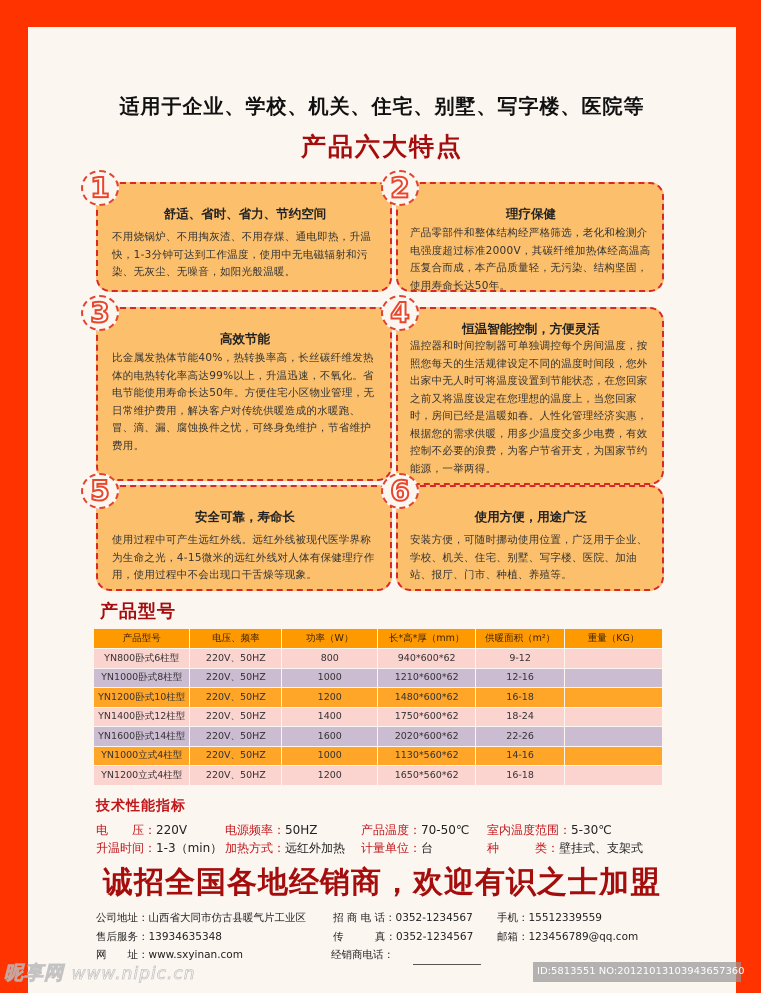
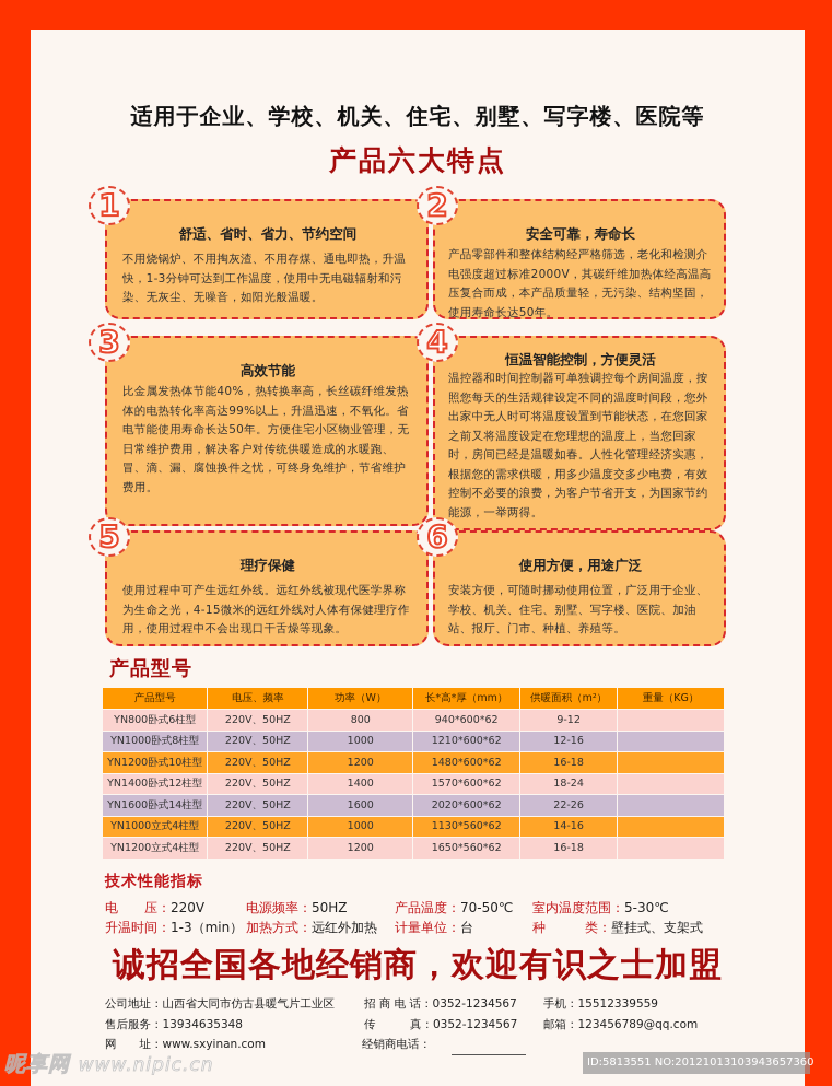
  适用于企业、学校、机关、住宅、别墅、写字楼、医院等
  产品六大特点
  舒适、省时、省力、节约空间
  不用烧锅炉、不用掏灰渣、不用存煤、通电即热，升温快，1-3分钟可达到工作温度，使用中无电磁辐射和污染、无灰尘、无噪音，如阳光般温暖。
  1
- 理疗保健
+ 安全可靠，寿命长
  产品零部件和整体结构经严格筛选，老化和检测介电强度超过标准2000V，其碳纤维加热体经高温高压复合而成，本产品质量轻，无污染、结构坚固，使用寿命长达50年。
  2
  高效节能
  比金属发热体节能40%，热转换率高，长丝碳纤维发热体的电热转化率高达99%以上，升温迅速，不氧化。省电节能使用寿命长达50年。方便住宅小区物业管理，无日常维护费用，解决客户对传统供暖造成的水暖跑、冒、滴、漏、腐蚀换件之忧，可终身免维护，节省维护费用。
  3
  恒温智能控制，方便灵活
  温控器和时间控制器可单独调控每个房间温度，按照您每天的生活规律设定不同的温度时间段，您外出家中无人时可将温度设置到节能状态，在您回家之前又将温度设定在您理想的温度上，当您回家时，房间已经是温暖如春。人性化管理经济实惠，根据您的需求供暖，用多少温度交多少电费，有效控制不必要的浪费，为客户节省开支，为国家节约能源，一举两得。
  4
- 安全可靠，寿命长
+ 理疗保健
  使用过程中可产生远红外线。远红外线被现代医学界称为生命之光，4-15微米的远红外线对人体有保健理疗作用，使用过程中不会出现口干舌燥等现象。
  5
  使用方便，用途广泛
  安装方便，可随时挪动使用位置，广泛用于企业、学校、机关、住宅、别墅、写字楼、医院、加油站、报厅、门市、种植、养殖等。
  6
  产品型号
  产品型号	电压、频率	功率（W）	长*高*厚（mm）	供暖面积（m²）	重量（KG）
  YN800卧式6柱型	220V、50HZ	800	940*600*62	9-12
  YN1000卧式8柱型	220V、50HZ	1000	1210*600*62	12-16
  YN1200卧式10柱型	220V、50HZ	1200	1480*600*62	16-18
- YN1400卧式12柱型	220V、50HZ	1400	1750*600*62	18-24
+ YN1400卧式12柱型	220V、50HZ	1400	1570*600*62	18-24
  YN1600卧式14柱型	220V、50HZ	1600	2020*600*62	22-26
  YN1000立式4柱型	220V、50HZ	1000	1130*560*62	14-16
  YN1200立式4柱型	220V、50HZ	1200	1650*560*62	16-18
  技术性能指标
  电 压：220V
  电源频率：50HZ
  产品温度：70-50℃
  室内温度范围：5-30℃
  升温时间：1-3（min）
  加热方式：远红外加热
  计量单位：台
  种 类：壁挂式、支架式
  诚招全国各地经销商，欢迎有识之士加盟
  公司地址：山西省大同市仿古县暖气片工业区
  售后服务：13934635348
  网 址：www.sxyinan.com
  招 商 电 话：0352-1234567
  手机：15512339559
  传 真：0352-1234567
  邮箱：123456789@qq.com
  经销商电话：
  昵享网 www.nipic.cn
  ID:5813551 NO:20121013103943657360
